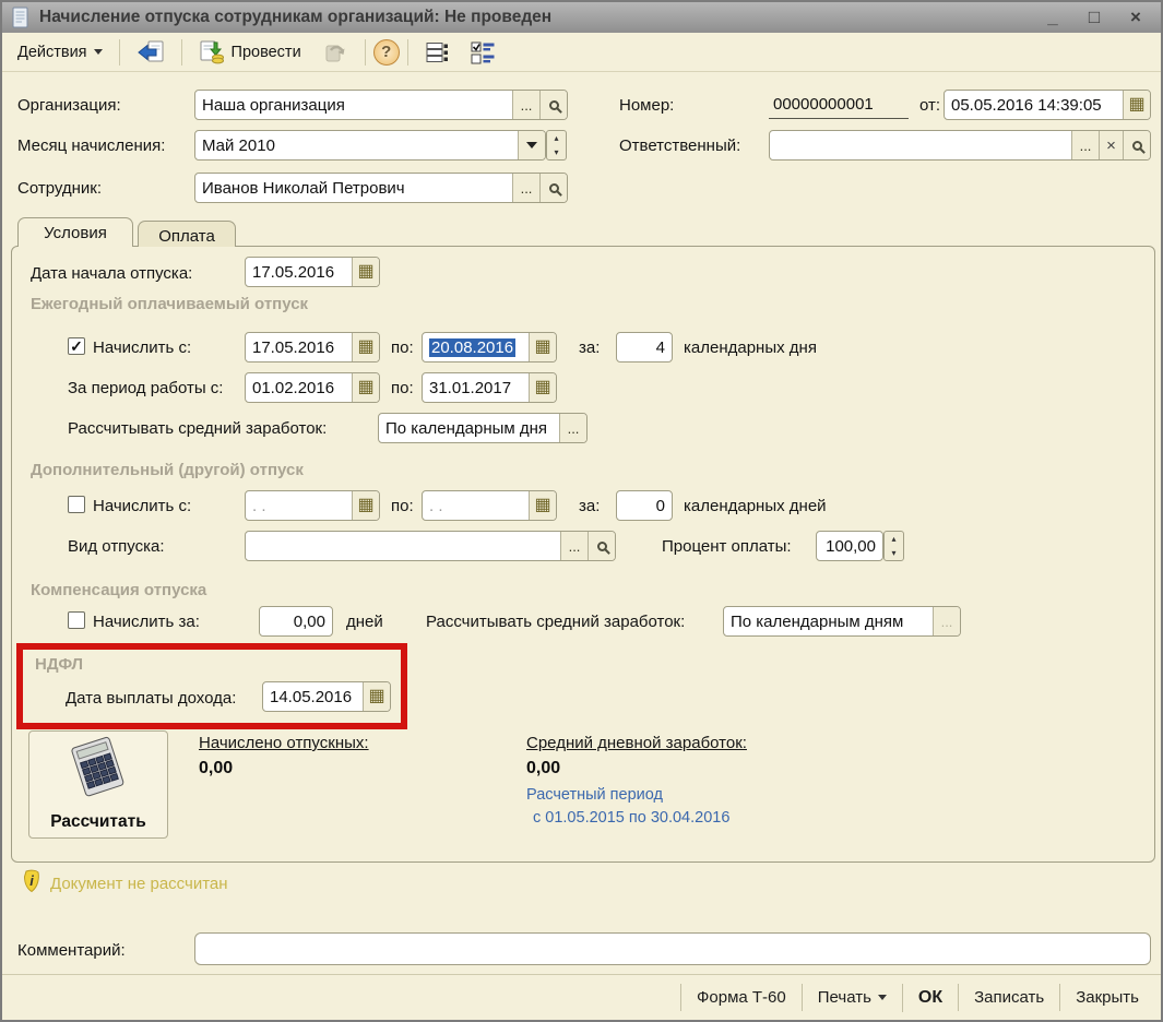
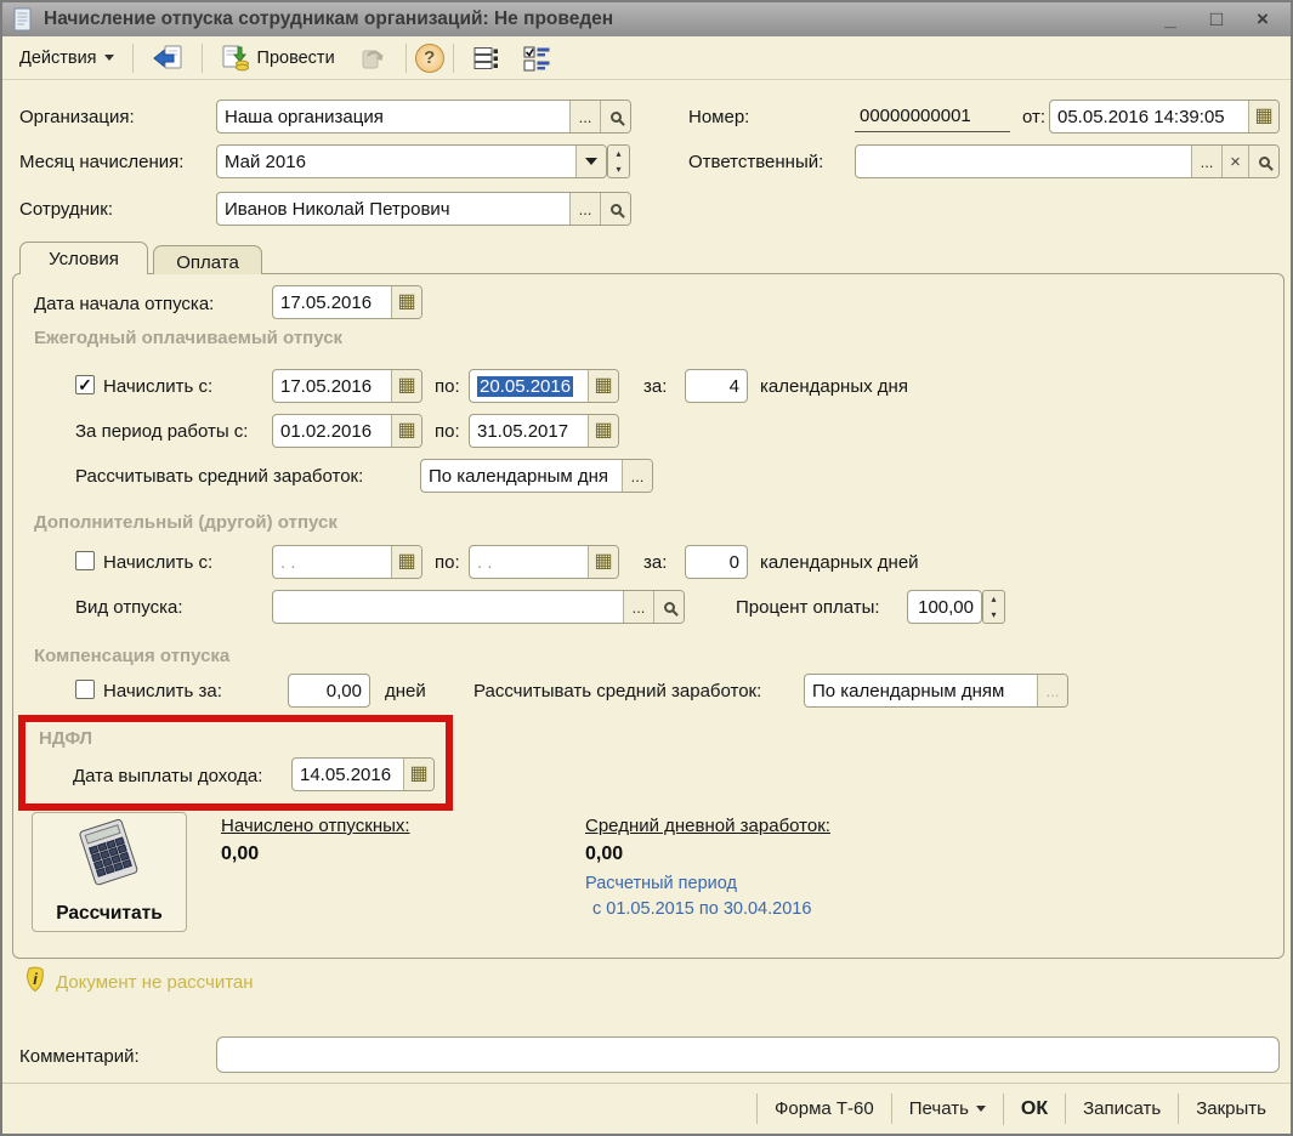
  Начисление отпуска сотрудникам организаций: Не проведен
  _
  □
  ×
  Действия
  Провести
  ?
  Организация:
  Наша организация
  ...
  Номер:
  00000000001
  от:
  05.05.2016 14:39:05
  ▦
  Месяц начисления:
- Май 2010
+ Май 2016
  ▴
  ▾
  Ответственный:
  ...
  ×
  Сотрудник:
  Иванов Николай Петрович
  ...
  Условия
  Оплата
  Дата начала отпуска:
  17.05.2016
  ▦
  Ежегодный оплачиваемый отпуск
  ✓
  Начислить с:
  17.05.2016
  ▦
  по:
- 20.08.2016
+ 20.05.2016
  ▦
  за:
  4
  календарных дня
  За период работы с:
  01.02.2016
  ▦
  по:
- 31.01.2017
+ 31.05.2017
  ▦
  Рассчитывать средний заработок:
  По календарным дня
  ...
  Дополнительный (другой) отпуск
  Начислить с:
  . .
  ▦
  по:
  . .
  ▦
  за:
  0
  календарных дней
  Вид отпуска:
  ...
  Процент оплаты:
  100,00
  ▴
  ▾
  Компенсация отпуска
  Начислить за:
  0,00
  дней
  Рассчитывать средний заработок:
  По календарным дням
  ...
  НДФЛ
  Дата выплаты дохода:
  14.05.2016
  ▦
  Рассчитать
  Начислено отпускных:
  0,00
  Средний дневной заработок:
  0,00
  Расчетный период
  с 01.05.2015 по 30.04.2016
  i
  Документ не рассчитан
  Комментарий:
  Форма Т-60
  Печать
  ОК
  Записать
  Закрыть
